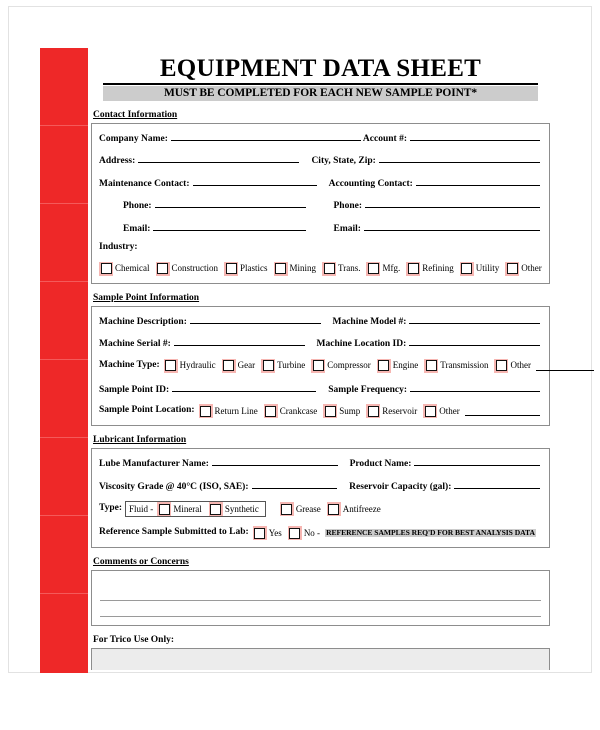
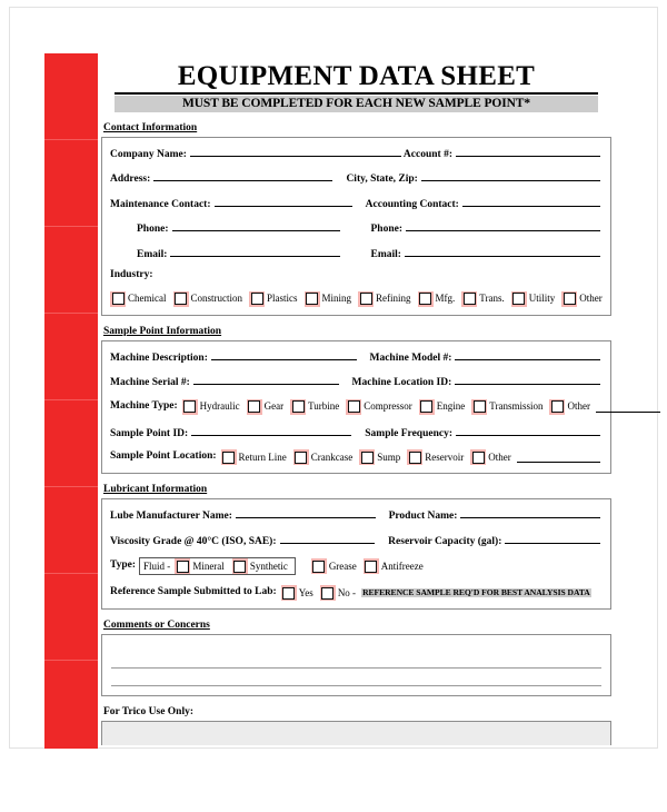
  EQUIPMENT DATA SHEET
  MUST BE COMPLETED FOR EACH NEW SAMPLE POINT*
  Contact Information
  Company Name:
  Account #:
  Address:
  City, State, Zip:
  Maintenance Contact:
  Accounting Contact:
  Phone:
  Phone:
  Email:
  Email:
  Industry:
  Chemical
  Construction
  Plastics
  Mining
- Trans.
+ Refining
  Mfg.
- Refining
+ Trans.
  Utility
  Other
  Sample Point Information
  Machine Description:
  Machine Model #:
  Machine Serial #:
  Machine Location ID:
  Machine Type:
  Hydraulic
  Gear
  Turbine
  Compressor
  Engine
  Transmission
  Other
  Sample Point ID:
  Sample Frequency:
  Sample Point Location:
  Return Line
  Crankcase
  Sump
  Reservoir
  Other
  Lubricant Information
  Lube Manufacturer Name:
  Product Name:
  Viscosity Grade @ 40°C (ISO, SAE):
  Reservoir Capacity (gal):
  Type:
  Fluid -
  Mineral
  Synthetic
  Grease
  Antifreeze
  Reference Sample Submitted to Lab:
  Yes
  No -
- REFERENCE SAMPLES REQ'D FOR BEST ANALYSIS DATA
+ REFERENCE SAMPLE REQ'D FOR BEST ANALYSIS DATA
  Comments or Concerns
  For Trico Use Only:
